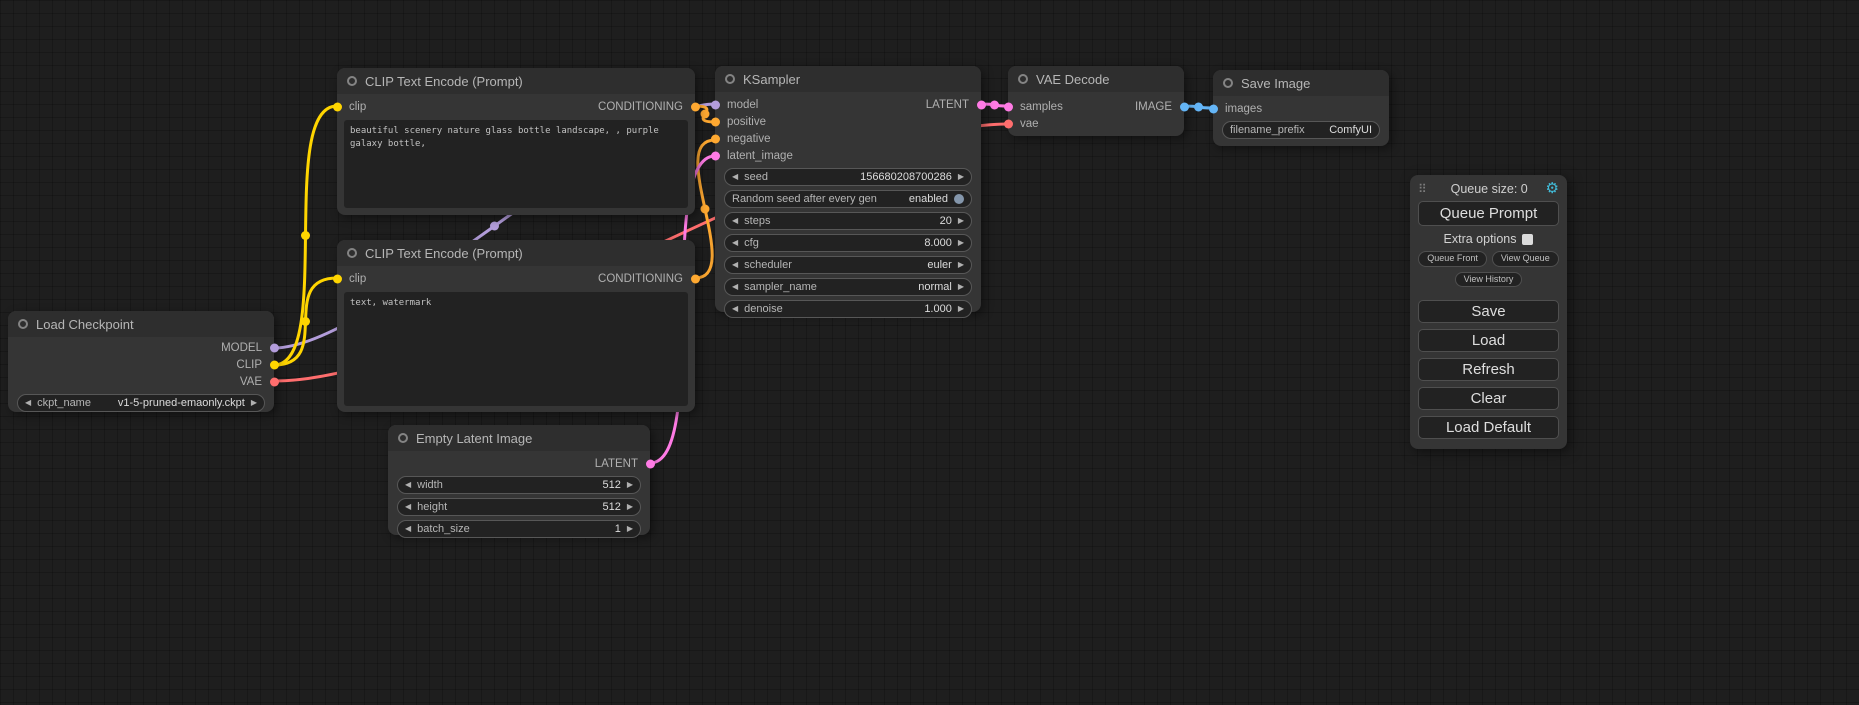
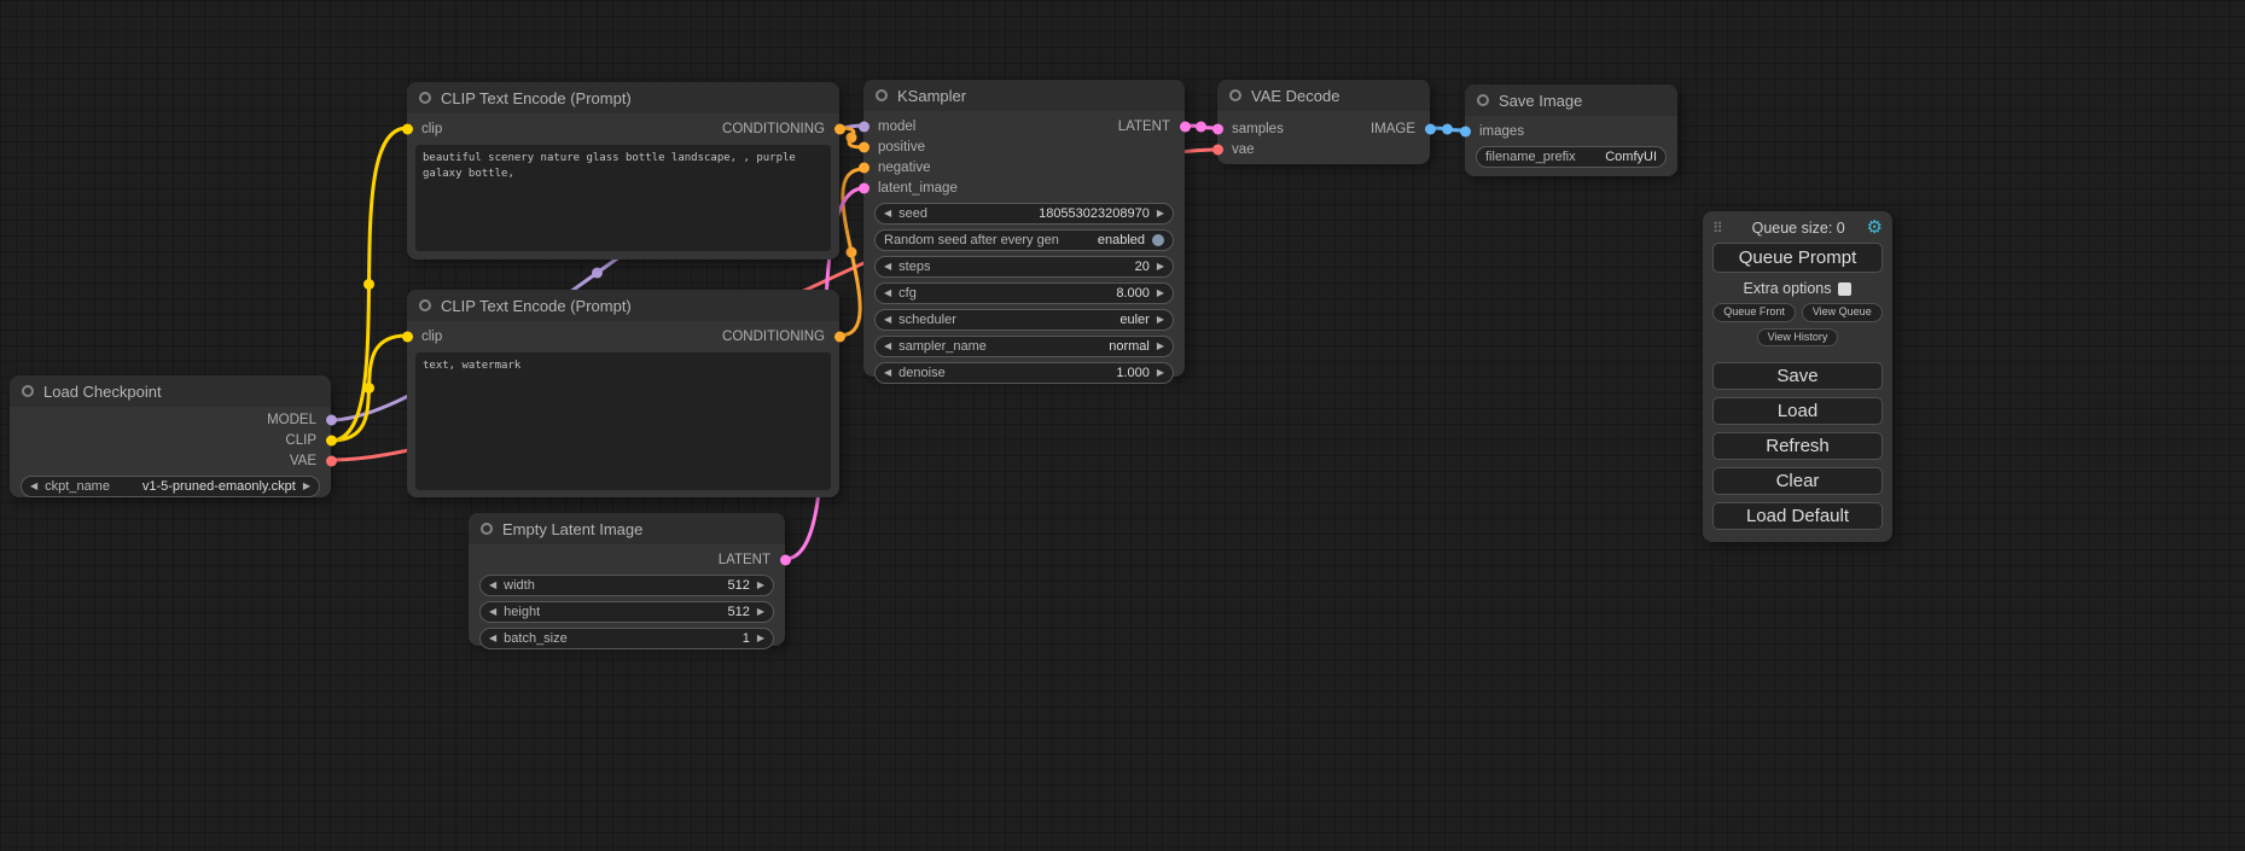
  Load Checkpoint
  MODEL
  CLIP
  VAE
  ◀
  ckpt_name
  v1-5-pruned-emaonly.ckpt
  ▶
  CLIP Text Encode (Prompt)
  clip
  CONDITIONING
  beautiful scenery nature glass bottle landscape, , purple galaxy bottle,
  CLIP Text Encode (Prompt)
  clip
  CONDITIONING
  text, watermark
  Empty Latent Image
  LATENT
  ◀
  width
  512
  ▶
  ◀
  height
  512
  ▶
  ◀
  batch_size
  1
  ▶
  KSampler
  model
  LATENT
  positive
  negative
  latent_image
  ◀
  seed
- 156680208700286
+ 180553023208970
  ▶
  Random seed after every gen
  enabled
  ◀
  steps
  20
  ▶
  ◀
  cfg
  8.000
  ▶
  ◀
  scheduler
  euler
  ▶
  ◀
  sampler_name
  normal
  ▶
  ◀
  denoise
  1.000
  ▶
  VAE Decode
  samples
  IMAGE
  vae
  Save Image
  images
  filename_prefix
  ComfyUI
  ⠿
  Queue size: 0
  ⚙
  Queue Prompt
  Extra options
  Queue Front
  View Queue
  View History
  Save
  Load
  Refresh
  Clear
  Load Default
